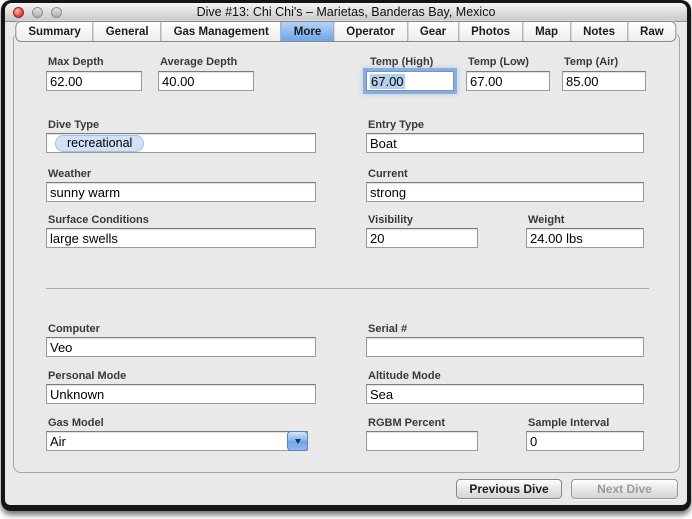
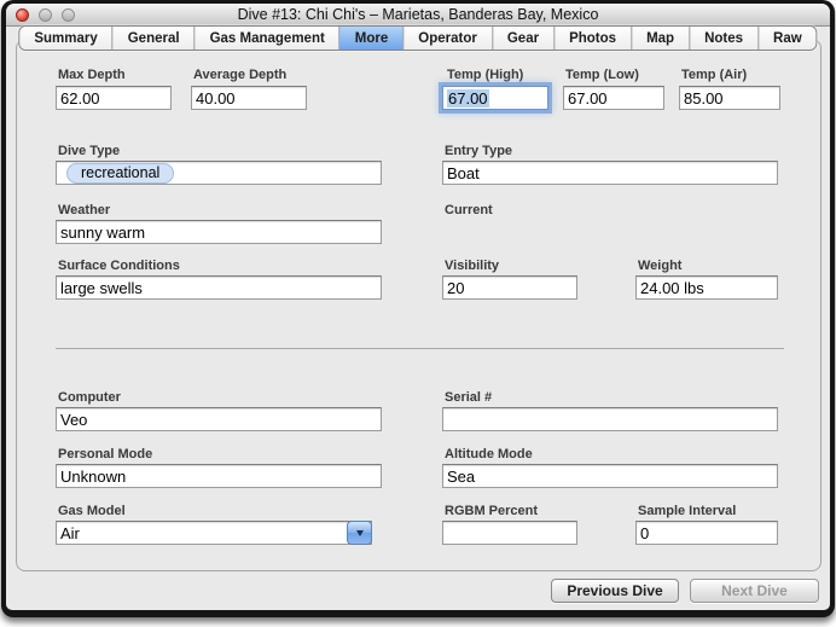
  Dive #13: Chi Chi's – Marietas, Banderas Bay, Mexico
  Summary
  General
  Gas Management
  More
  Operator
  Gear
  Photos
  Map
  Notes
  Raw
  Max Depth
  62.00
  Average Depth
  40.00
  Temp (High)
  67.00
  Temp (Low)
  67.00
  Temp (Air)
  85.00
  Dive Type
  recreational
  Entry Type
  Boat
  Weather
  sunny warm
  Current
- strong
  Surface Conditions
  large swells
  Visibility
  20
  Weight
  24.00 lbs
  Computer
  Veo
  Serial #
  Personal Mode
  Unknown
  Altitude Mode
  Sea
  Gas Model
  Air
  RGBM Percent
  Sample Interval
  0
  Previous Dive
  Next Dive
